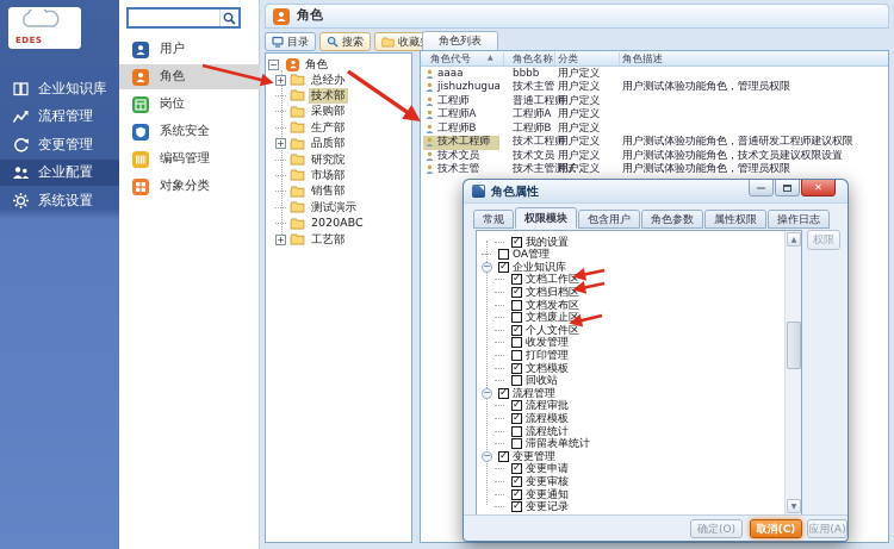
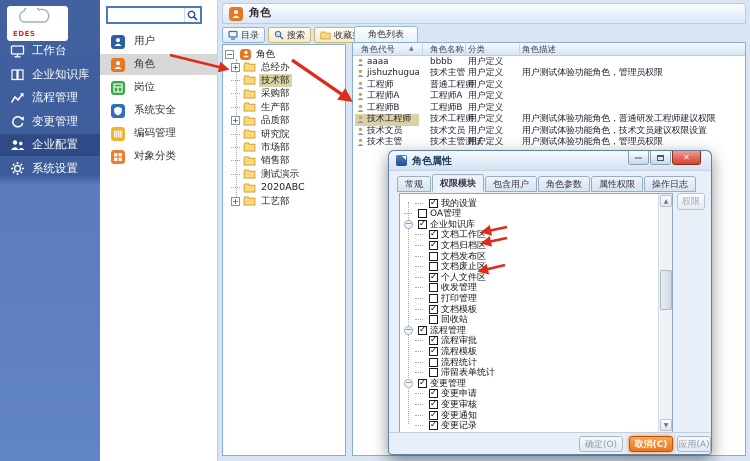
  EDES
+ 工作台
  企业知识库
  流程管理
  变更管理
  企业配置
  系统设置
  用户
  角色
  岗位
  系统安全
  编码管理
  对象分类
  角色
  目录
  搜索
  −
  角色
  +
  总经办
  技术部
  采购部
  生产部
  +
  品质部
  研究院
  市场部
  销售部
  测试演示
  2020ABC
  +
  工艺部
  角色列表
  角色代号
  角色名称
  分类
  角色描述
  aaaa
  bbbb
  用户定义
  jishuzhugua
  技术主管
  用户定义
  用户测试体验功能角色，管理员权限
  工程师
  普通工程师
  用户定义
  工程师A
  工程师A
  用户定义
  工程师B
  工程师B
  用户定义
  技术工程师
  技术工程师
  用户定义
  用户测试体验功能角色，普通研发工程师建议权限
  技术文员
  技术文员
  用户定义
  用户测试体验功能角色，技术文员建议权限设置
  技术主管
  技术主管测试
  用户定义
  用户测试体验功能角色，管理员权限
  角色属性
  —
  ✕
  常规
  权限模块
  包含用户
  角色参数
  属性权限
  操作日志
  ✓
  我的设置
  OA管理
  −
  ✓
  企业知识库
  ✓
  文档工作区
  ✓
  文档归档区
  文档发布区
  文档废止区
  ✓
  个人文件区
  收发管理
  打印管理
  ✓
  文档模板
  回收站
  −
  ✓
  流程管理
  ✓
  流程审批
  ✓
  流程模板
  流程统计
  滞留表单统计
  −
  ✓
  变更管理
  ✓
  变更申请
  ✓
  变更审核
  ✓
  变更通知
  ✓
  变更记录
  权限
  确定(O)
  取消(C)
  应用(A)
